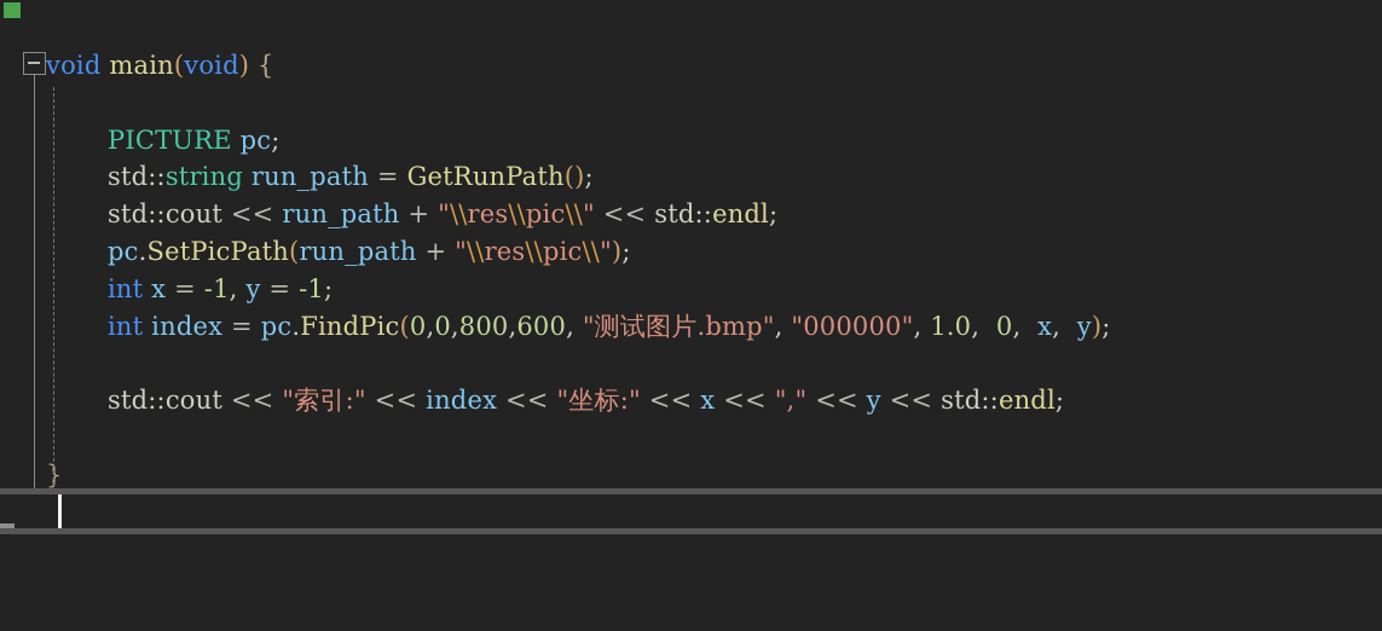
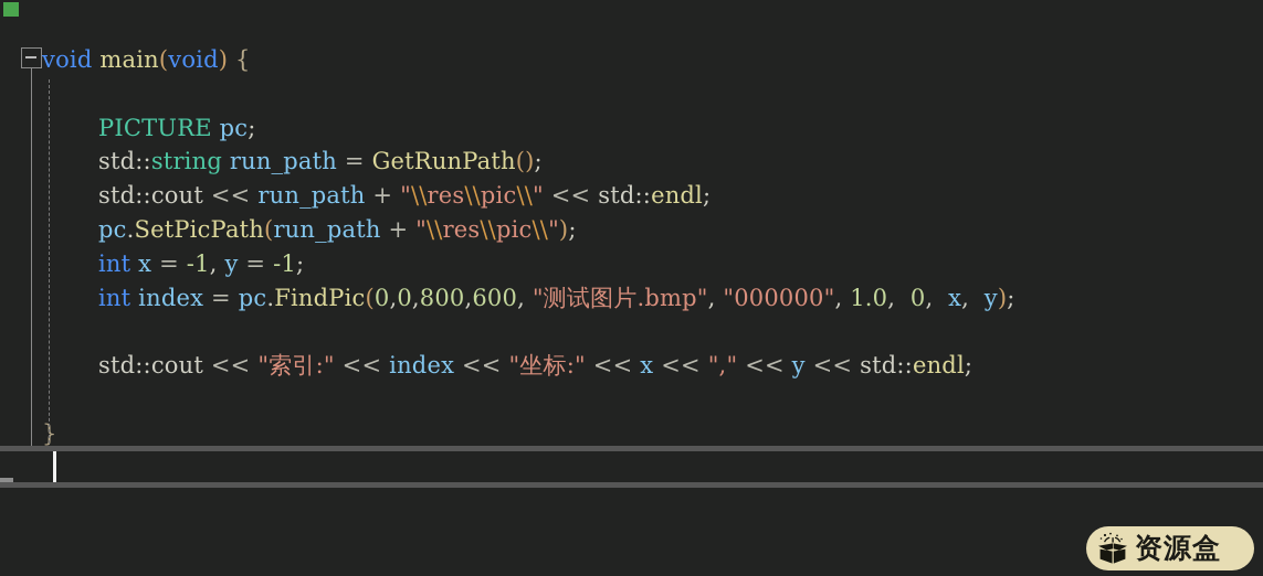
  void main(void) {
  PICTURE pc;
  std::string run_path = GetRunPath();
  std::cout << run_path + "\\res\\pic\\" << std::endl;
  pc.SetPicPath(run_path + "\\res\\pic\\");
  int x = -1, y = -1;
  int index = pc.FindPic(0,0,800,600, "测试图片.bmp", "000000", 1.0, 0, x, y);
  std::cout << "索引:" << index << "坐标:" << x << "," << y << std::endl;
  }
+ 资源盒
